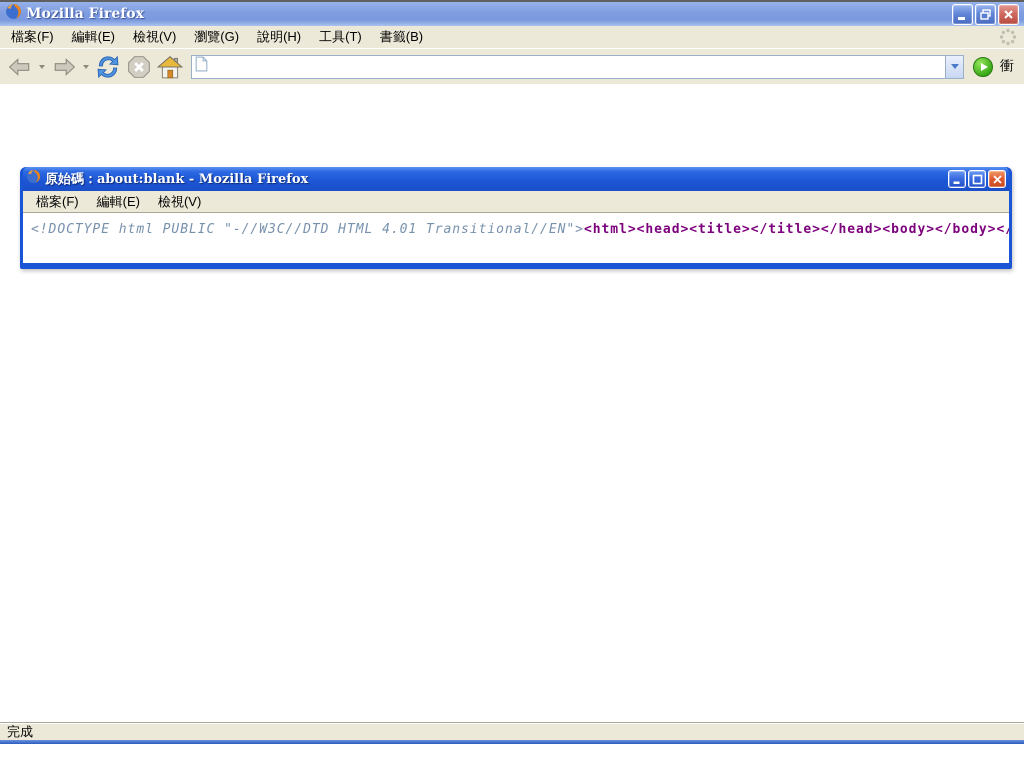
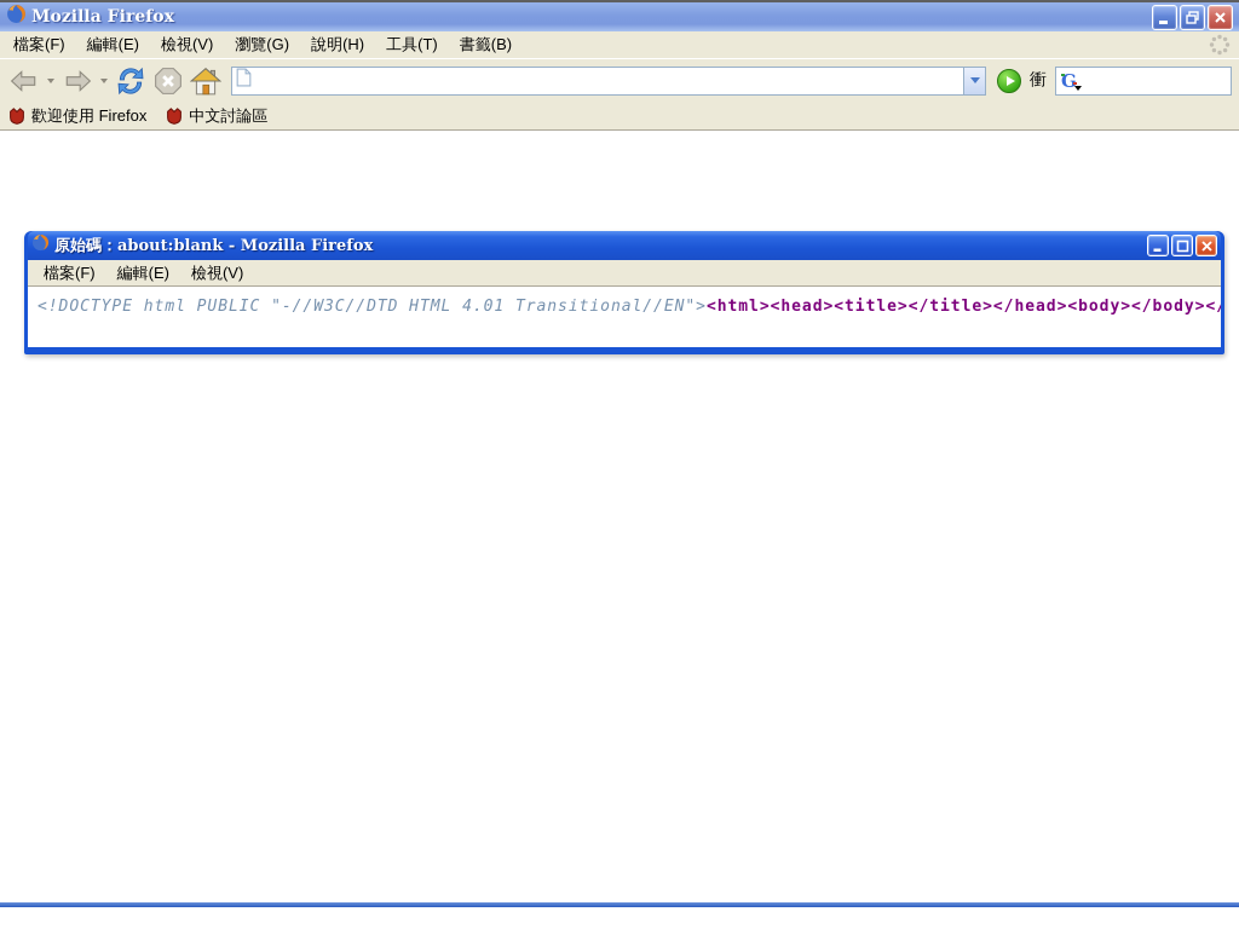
  Mozilla Firefox
  檔案(F)
  編輯(E)
  檢視(V)
  瀏覽(G)
  說明(H)
  工具(T)
  書籤(B)
  衝
+ G
+ 歡迎使用 Firefox
+ 中文討論區
  原始碼：about:blank - Mozilla Firefox
  檔案(F)
  編輯(E)
  檢視(V)
  <!DOCTYPE html PUBLIC "-//W3C//DTD HTML 4.01 Transitional//EN"><html><head><title></title></head><body></body><
- 完成
